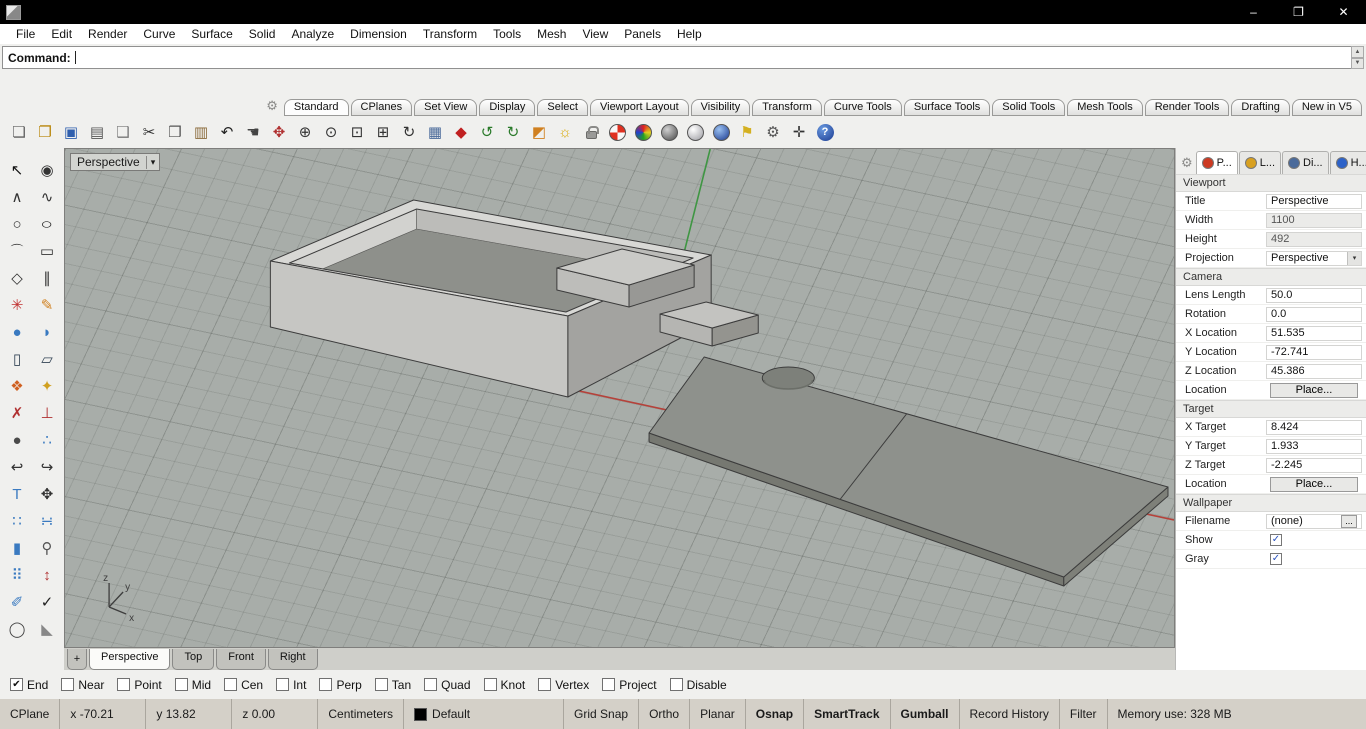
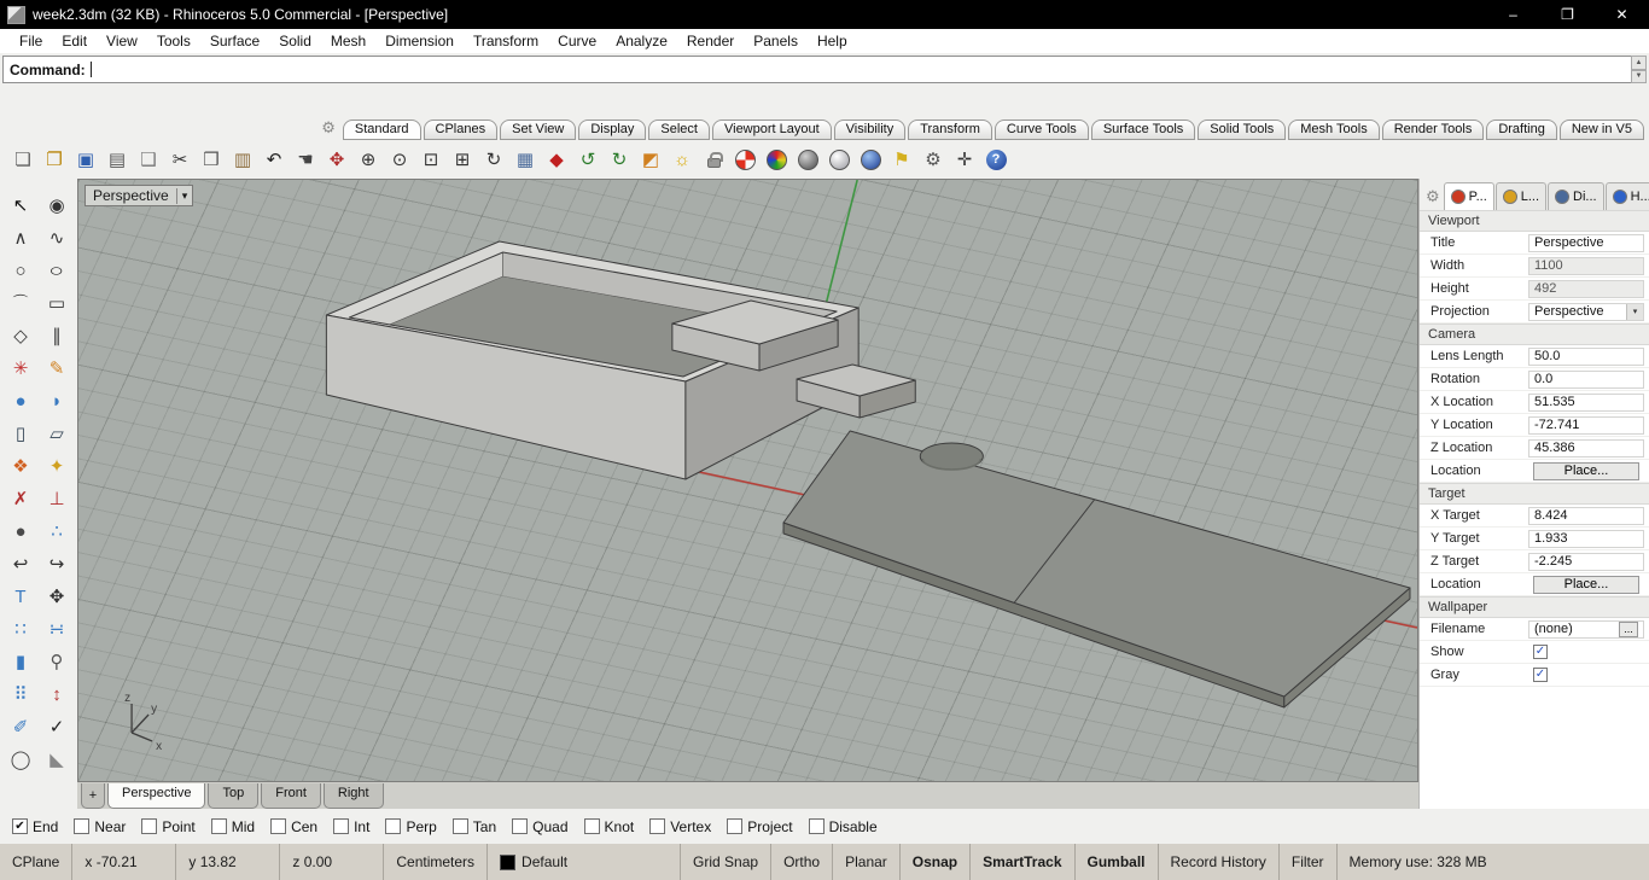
+ week2.3dm (32 KB) - Rhinoceros 5.0 Commercial - [Perspective]
  –
  ❐
  ✕
  File
  Edit
- Render
+ View
- Curve
+ Tools
  Surface
  Solid
- Analyze
+ Mesh
  Dimension
  Transform
- Tools
+ Curve
- Mesh
+ Analyze
- View
+ Render
  Panels
  Help
  Command:
  ⚙
  Standard
  CPlanes
  Set View
  Display
  Select
  Viewport Layout
  Visibility
  Transform
  Curve Tools
  Surface Tools
  Solid Tools
  Mesh Tools
  Render Tools
  Drafting
  New in V5
  ❏
  ❐
  ▣
  ▤
  ❑
  ✂
  ❒
  ▥
  ↶
  ☚
  ✥
  ⊕
  ⊙
  ⊡
  ⊞
  ↻
  ▦
  ◆
  ↺
  ↻
  ◩
  ☼
  ⚑
  ⚙
  ✛
  ↖
  ◉
  ∧
  ∿
  ○
  ○
  ⌒
  ▭
  ◇
  ∥
  ✳
  ✎
  ●
  ◗
  ▯
  ▱
  ❖
  ✦
  ✗
  ⊥
  ●
  ∴
  ↩
  ↪
  T
  ✥
  ∷
  ∺
  ▮
  ⚲
  ⠿
  ↕
  ✐
  ✓
  ◯
  ◣
  Perspective
  ▾
  z
  y
  x
  +
  Perspective
  Top
  Front
  Right
  ⚙
  P...
  L...
  Di...
  H..
  Viewport
  Title
  Perspective
  Width
  1100
  Height
  492
  Projection
  Perspective
  Camera
  Lens Length
  50.0
  Rotation
  0.0
  X Location
  51.535
  Y Location
  -72.741
  Z Location
  45.386
  Location
  Place...
  Target
  X Target
  8.424
  Y Target
  1.933
  Z Target
  -2.245
  Location
  Place...
  Wallpaper
  Filename
  (none)
  ...
  Show
  Gray
  End
  Near
  Point
  Mid
  Cen
  Int
  Perp
  Tan
  Quad
  Knot
  Vertex
  Project
  Disable
  CPlane
  x -70.21
  y 13.82
  z 0.00
  Centimeters
  Default
  Grid Snap
  Ortho
  Planar
  Osnap
  SmartTrack
  Gumball
  Record History
  Filter
  Memory use: 328 MB
